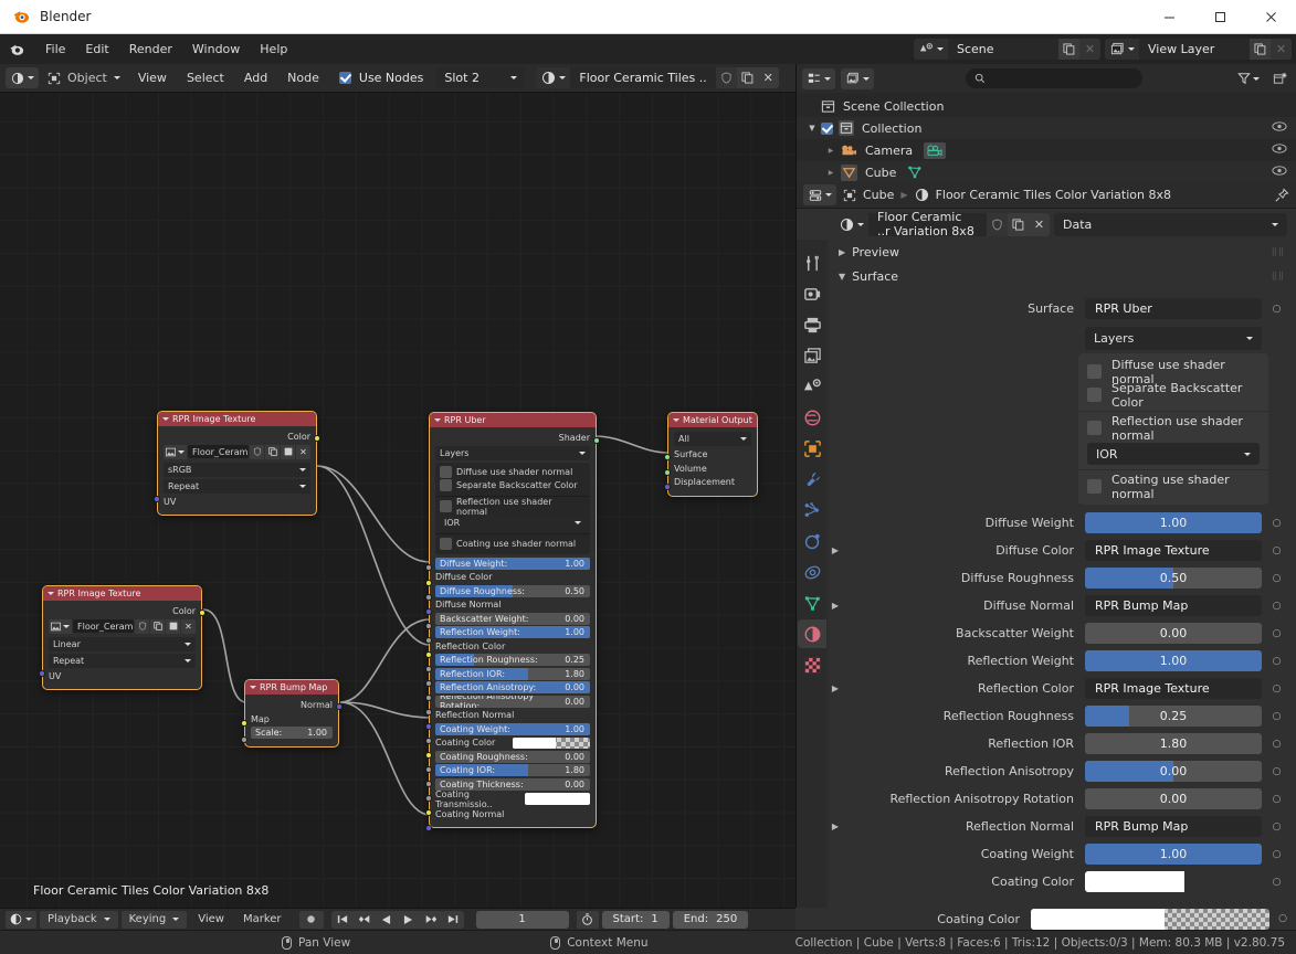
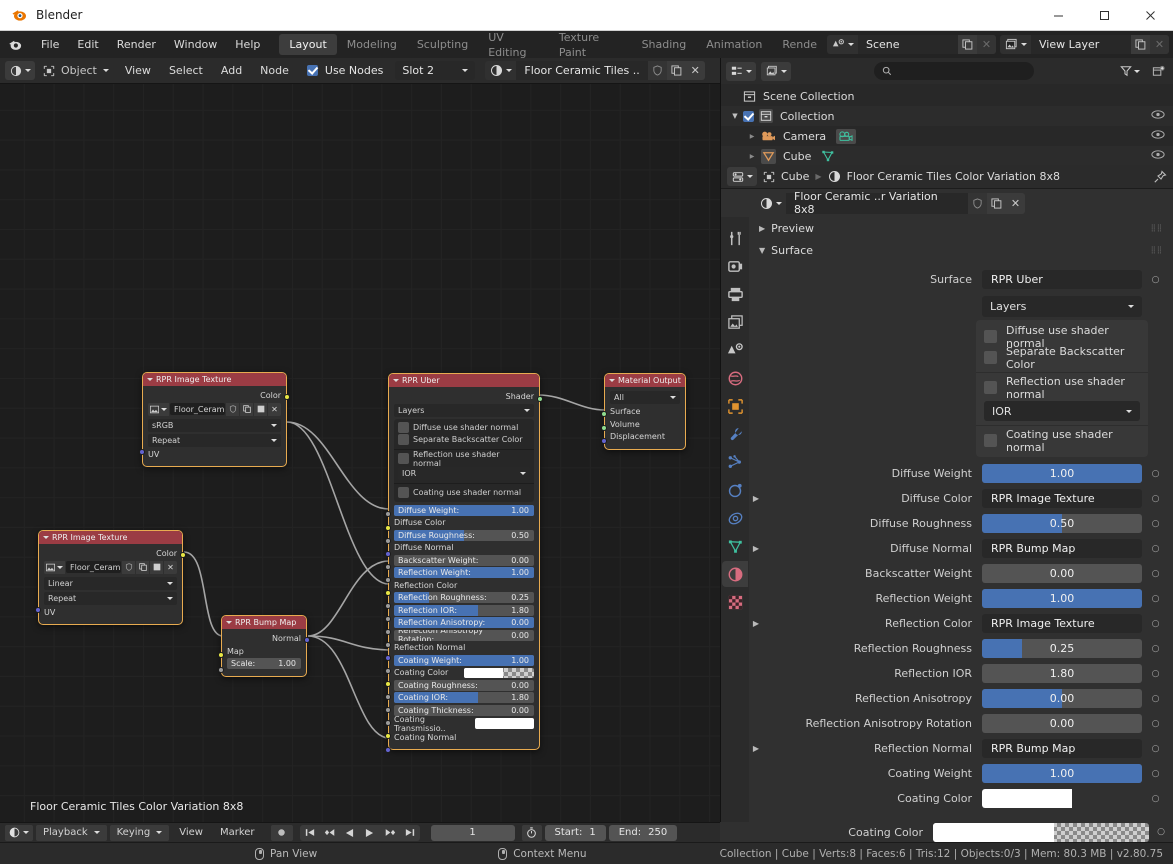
  Blender
  File
  Edit
  Render
  Window
  Help
+ Layout
+ Modeling
+ Sculpting
+ UV Editing
+ Texture Paint
+ Shading
+ Animation
+ Rende
  Scene
  ✕
  View Layer
  ✕
  Object
  View
  Select
  Add
  Node
  Use Nodes
  Slot 2
  Floor Ceramic Tiles ..
  ✕
  RPR Image Texture
  Color
  ✕
  sRGB
  Repeat
  UV
  RPR Image Texture
  Color
  ✕
  Linear
  Repeat
  UV
  RPR Bump Map
  Normal
  Map
  Scale:
  1.00
  RPR Uber
  Shader
  Layers
  Diffuse use shader normal
  Separate Backscatter Color
  Reflection use shader normal
  IOR
  Coating use shader normal
  Diffuse Weight:
  1.00
  Diffuse Color
  Diffuse Roughness:
  0.50
  Diffuse Normal
  Backscatter Weight:
  0.00
  Reflection Weight:
  1.00
  Reflection Color
  Reflection Roughness:
  0.25
  Reflection IOR:
  1.80
  Reflection Anisotropy:
  0.00
  Reflection Anisotropy Rotation:
  0.00
  Reflection Normal
  Coating Weight:
  1.00
  Coating Color
  Coating Roughness:
  0.00
  Coating IOR:
  1.80
  Coating Thickness:
  0.00
  Coating Transmissio..
  Coating Normal
  Material Output
  All
  Surface
  Volume
  Displacement
  Floor Ceramic Tiles Color Variation 8x8
  Scene Collection
  ▼
  Collection
  Camera
  Cube
  Cube
  ▶
  Floor Ceramic Tiles Color Variation 8x8
  Floor Ceramic ..r Variation 8x8
  ✕
- Data
  ▶
  Preview
  ⣿⣿
  ▼
  Surface
  ⣿⣿
  Surface
  RPR Uber
  ○
  Layers
  Diffuse use shader normal
  Separate Backscatter Color
  Reflection use shader normal
  IOR
  Coating use shader normal
  Diffuse Weight
  1.00
  ○
  ▶
  Diffuse Color
  RPR Image Texture
  ○
  Diffuse Roughness
  0.50
  ○
  ▶
  Diffuse Normal
  RPR Bump Map
  ○
  Backscatter Weight
  0.00
  ○
  Reflection Weight
  1.00
  ○
  ▶
  Reflection Color
  RPR Image Texture
  ○
  Reflection Roughness
  0.25
  ○
  Reflection IOR
  1.80
  ○
  Reflection Anisotropy
  0.00
  ○
  Reflection Anisotropy Rotation
  0.00
  ○
  ▶
  Reflection Normal
  RPR Bump Map
  ○
  Coating Weight
  1.00
  ○
  Coating Color
  ○
  Playback
  Keying
  View
  Marker
  1
  Start:
  1
  End:
  250
  Coating Color
  ○
  Pan View
  Context Menu
  Collection | Cube | Verts:8 | Faces:6 | Tris:12 | Objects:0/3 | Mem: 80.3 MB | v2.80.75
